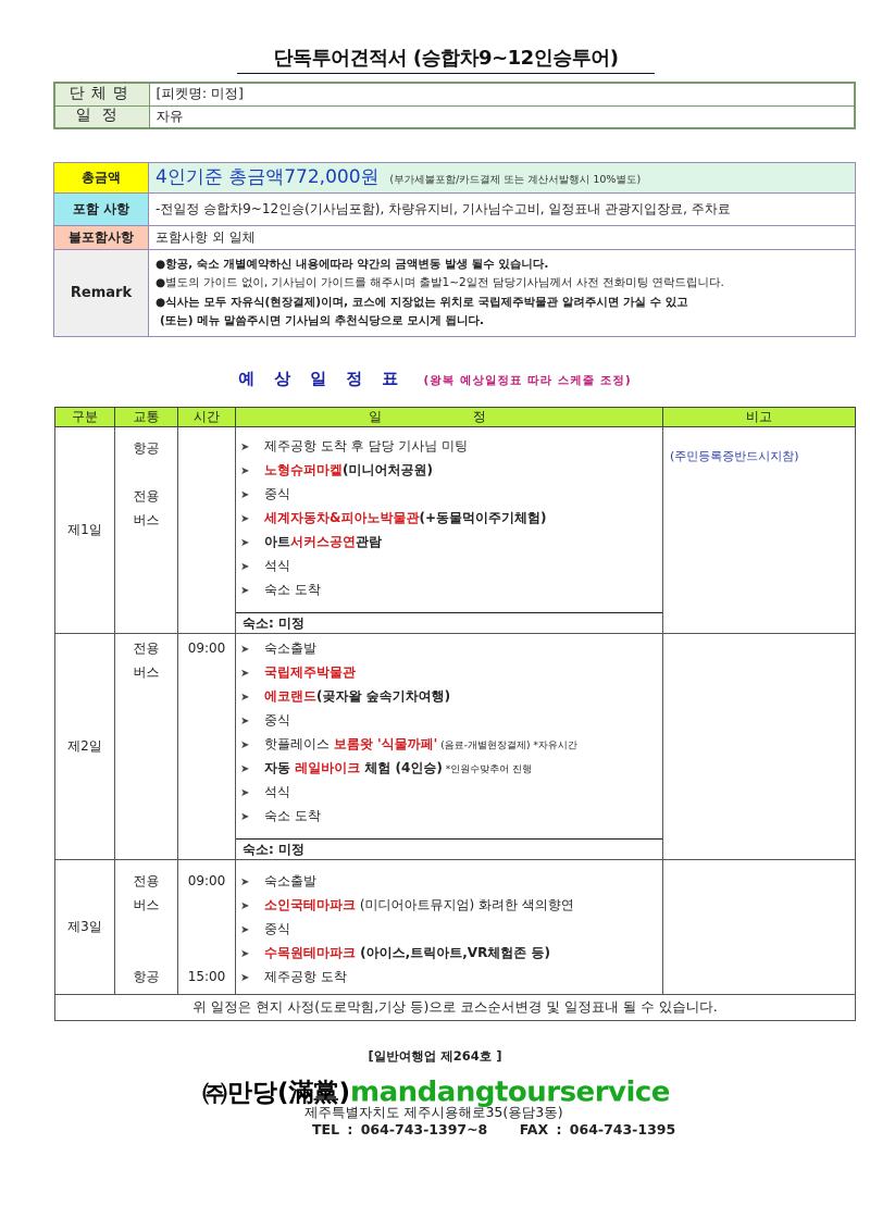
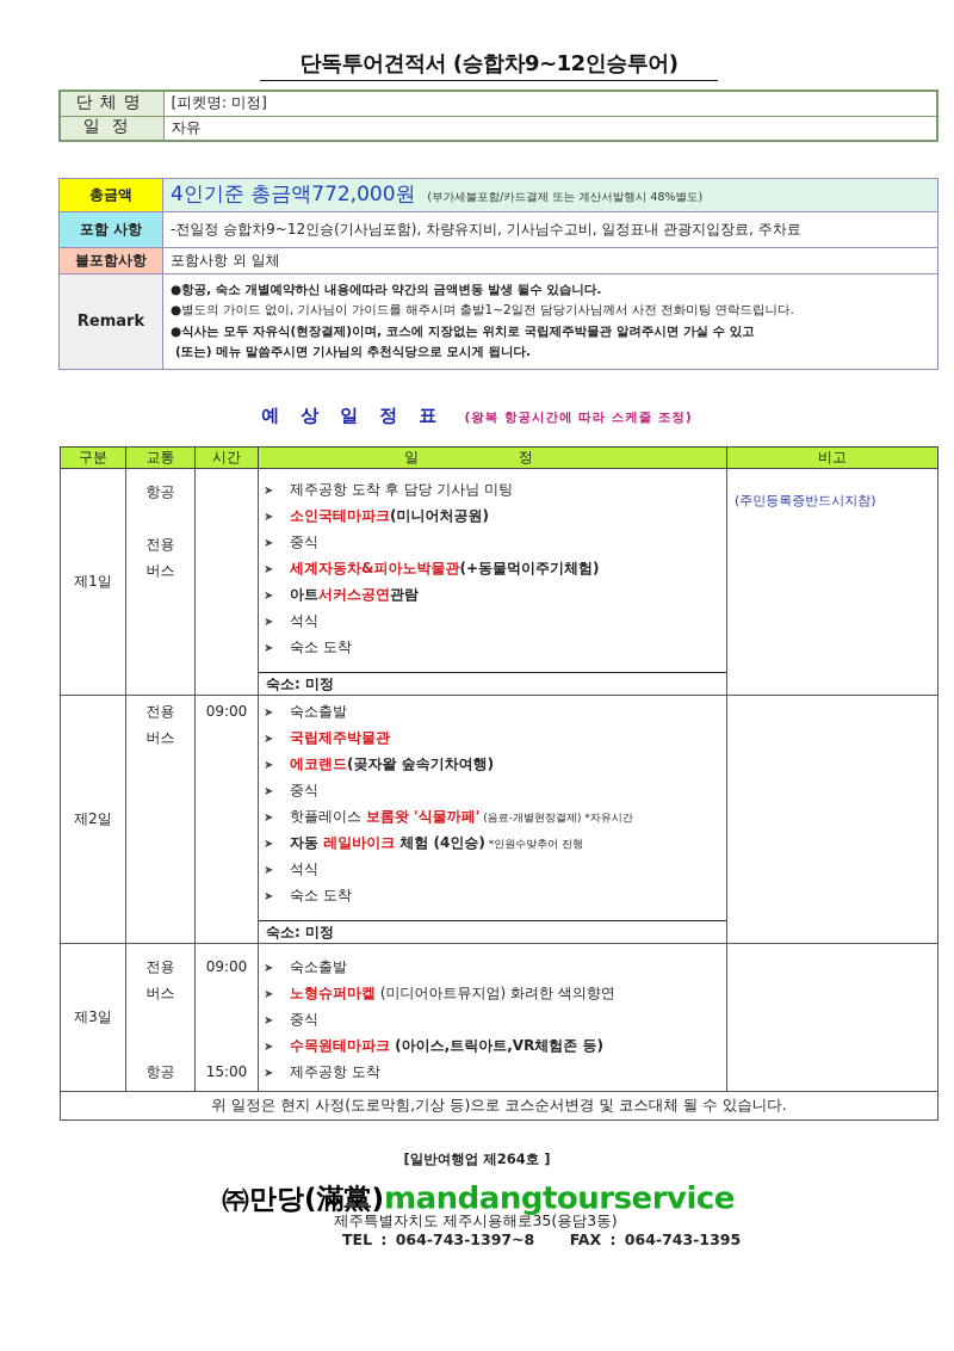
  단독투어견적서 (승합차9~12인승투어)
  단체명	[피켓명: 미정]
  일정	자유
- 총금액	4인기준 총금액772,000원 (부가세불포함/카드결제 또는 계산서발행시 10%별도)
+ 총금액	4인기준 총금액772,000원 (부가세불포함/카드결제 또는 계산서발행시 48%별도)
  포함 사항	-전일정 승합차9~12인승(기사님포함), 차량유지비, 기사님수고비, 일정표내 관광지입장료, 주차료
  불포함사항	포함사항 외 일체
  Remark	●항공, 숙소 개별예약하신 내용에따라 약간의 금액변동 발생 될수 있습니다. ●별도의 가이드 없이, 기사님이 가이드를 해주시며 출발1~2일전 담당기사님께서 사전 전화미팅 연락드립니다. ●식사는 모두 자유식(현장결제)이며, 코스에 지장없는 위치로 국립제주박물관 알려주시면 가실 수 있고 (또는) 메뉴 말씀주시면 기사님의 추천식당으로 모시게 됩니다.
- 예상일정표 (왕복 예상일정표 따라 스케줄 조정)
+ 예상일정표 (왕복 항공시간에 따라 스케줄 조정)
  구분	교통	시간	일 정	비고
- 제1일	항공 전용 버스		➤ 제주공항 도착 후 담당 기사님 미팅 ➤ 노형슈퍼마켙(미니어처공원) ➤ 중식 ➤ 세계자동차&피아노박물관(+동물먹이주기체험) ➤ 아트서커스공연관람 ➤ 석식 ➤ 숙소 도착 숙소: 미정	(주민등록증반드시지참)
+ 제1일	항공 전용 버스		➤ 제주공항 도착 후 담당 기사님 미팅 ➤ 소인국테마파크(미니어처공원) ➤ 중식 ➤ 세계자동차&피아노박물관(+동물먹이주기체험) ➤ 아트서커스공연관람 ➤ 석식 ➤ 숙소 도착 숙소: 미정	(주민등록증반드시지참)
  제2일	전용 버스	09:00	➤ 숙소출발 ➤ 국립제주박물관 ➤ 에코랜드(곶자왈 숲속기차여행) ➤ 중식 ➤ 핫플레이스 보롬왓 '식물까페' (음료-개별현장결제) *자유시간 ➤ 자동 레일바이크 체험 (4인승) *인원수맞추어 진행 ➤ 석식 ➤ 숙소 도착 숙소: 미정
- 제3일	전용 버스 항공	09:00 15:00	➤ 숙소출발 ➤ 소인국테마파크 (미디어아트뮤지엄) 화려한 색의향연 ➤ 중식 ➤ 수목원테마파크 (아이스,트릭아트,VR체험존 등) ➤ 제주공항 도착
+ 제3일	전용 버스 항공	09:00 15:00	➤ 숙소출발 ➤ 노형슈퍼마켙 (미디어아트뮤지엄) 화려한 색의향연 ➤ 중식 ➤ 수목원테마파크 (아이스,트릭아트,VR체험존 등) ➤ 제주공항 도착
- 위 일정은 현지 사정(도로막힘,기상 등)으로 코스순서변경 및 일정표내 될 수 있습니다.
+ 위 일정은 현지 사정(도로막힘,기상 등)으로 코스순서변경 및 코스대체 될 수 있습니다.
  [일반여행업 제264호 ]
  ㈜만당(滿黨)mandangtourservice
  제주특별자치도 제주시용해로35(용담3동)
  TEL : 064-743-1397~8 FAX : 064-743-1395
